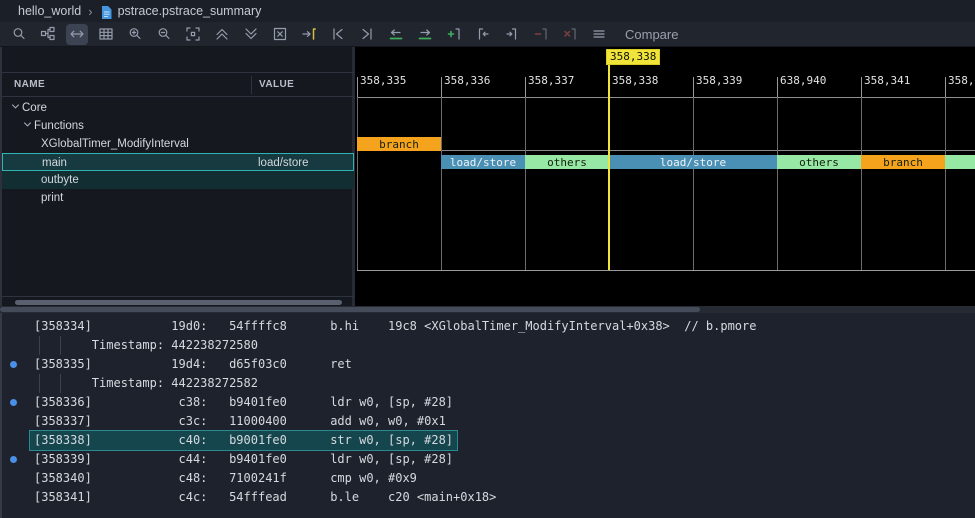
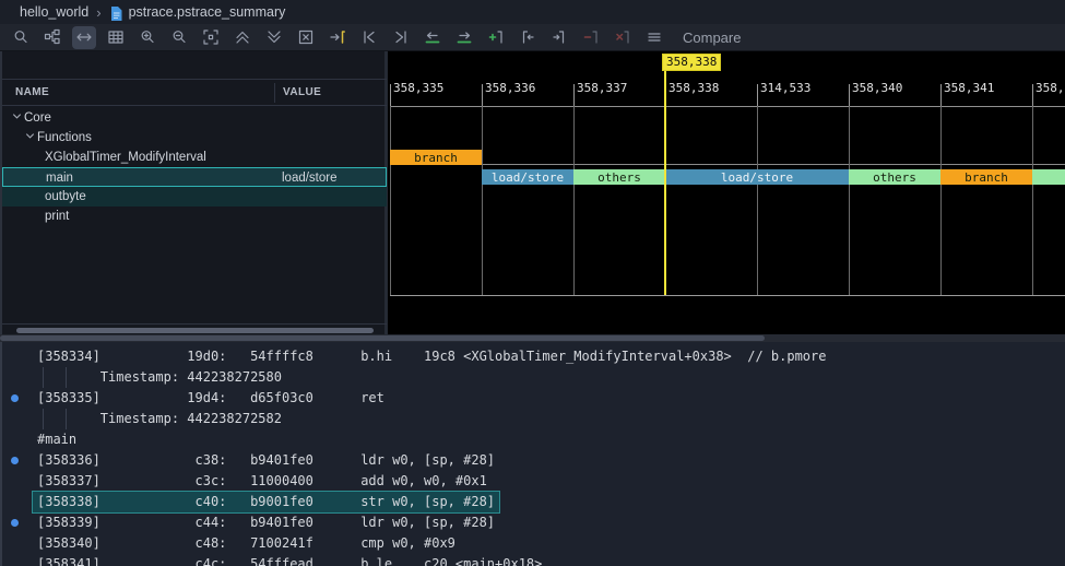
  hello_world
  ›
  pstrace.pstrace_summary
  Compare
  NAME
  VALUE
  Core
  Functions
  XGlobalTimer_ModifyInterval
  main
  load/store
  outbyte
  print
  358,335
  358,336
  358,337
  358,338
- 358,339
+ 314,533
- 638,940
+ 358,340
  358,341
  358,
  branch
  load/store
  others
  load/store
  others
  branch
  358,338
  [358334] 19d0: 54ffffc8 b.hi 19c8 <XGlobalTimer_ModifyInterval+0x38> // b.pmore
  Timestamp: 442238272580
  [358335] 19d4: d65f03c0 ret
  Timestamp: 442238272582
+ #main
  [358336] c38: b9401fe0 ldr w0, [sp, #28]
  [358337] c3c: 11000400 add w0, w0, #0x1
  [358338] c40: b9001fe0 str w0, [sp, #28]
  [358339] c44: b9401fe0 ldr w0, [sp, #28]
  [358340] c48: 7100241f cmp w0, #0x9
  [358341] c4c: 54fffead b.le c20 <main+0x18>
